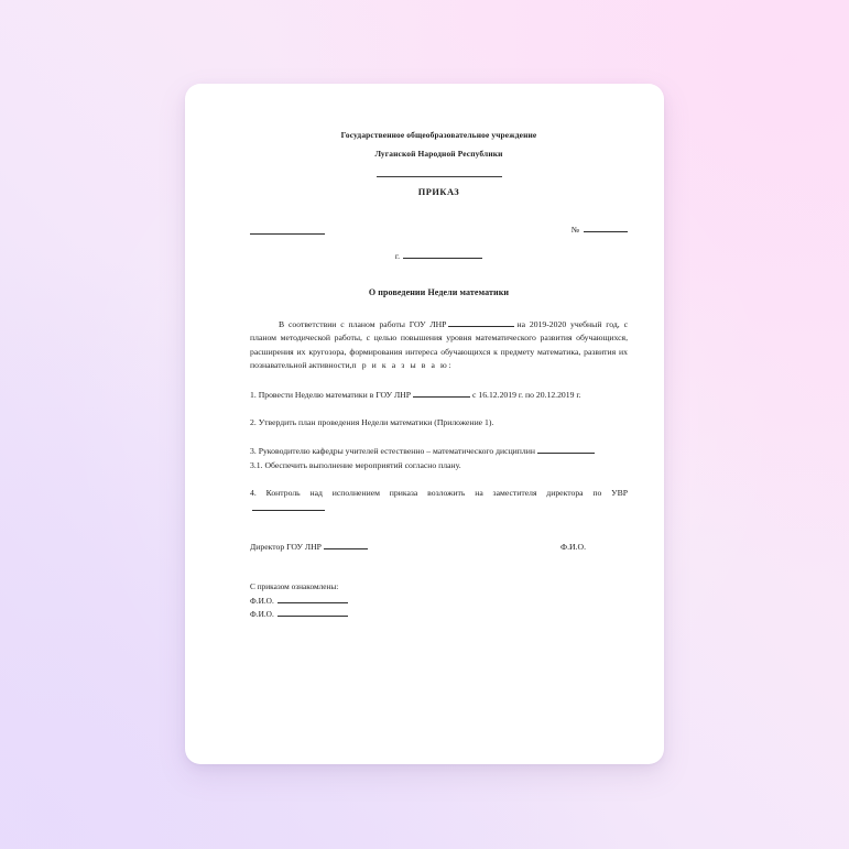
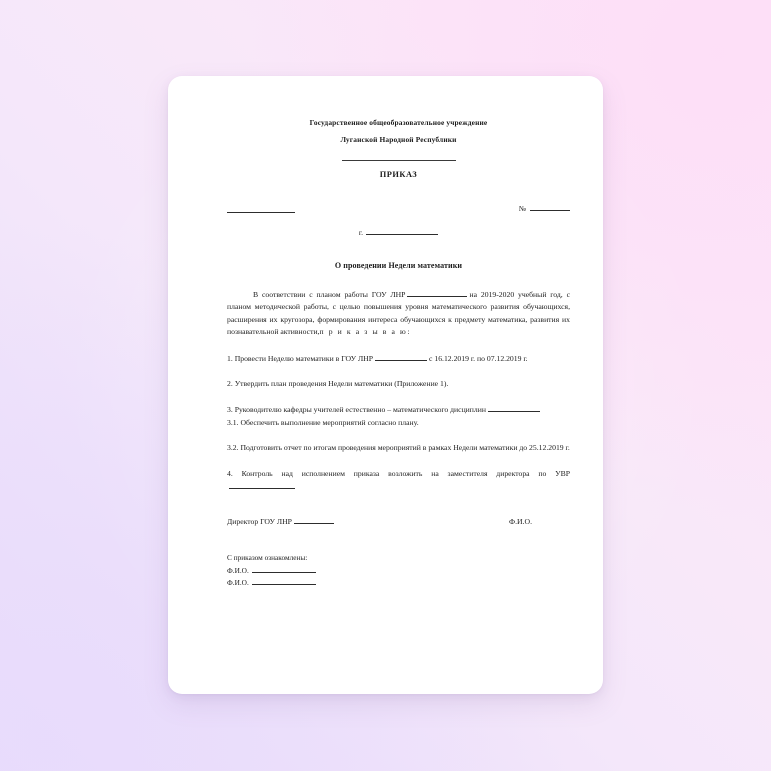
  Государственное общеобразовательное учреждение
  Луганской Народной Республики
  ПРИКАЗ
  №
  г.
  О проведении Недели математики
  В соответствии с планом работы ГОУ ЛНР на 2019-2020 учебный год, с планом методической работы, с целью повышения уровня математического развития обучающихся, расширения их кругозора, формирования интереса обучающихся к предмету математика, развития их познавательной активности,п р и к а з ы в а ю:
- 1. Провести Неделю математики в ГОУ ЛНР с 16.12.2019 г. по 20.12.2019 г.
+ 1. Провести Неделю математики в ГОУ ЛНР с 16.12.2019 г. по 07.12.2019 г.
  2. Утвердить план проведения Недели математики (Приложение 1).
  3. Руководителю кафедры учителей естественно – математического дисциплин
  3.1. Обеспечить выполнение мероприятий согласно плану.
+ 3.2. Подготовить отчет по итогам проведения мероприятий в рамках Недели математики до 25.12.2019 г.
  4. Контроль над исполнением приказа возложить на заместителя директора по УВР
  Директор ГОУ ЛНР
  Ф.И.О.
  С приказом ознакомлены:
  Ф.И.О.
  Ф.И.О.
